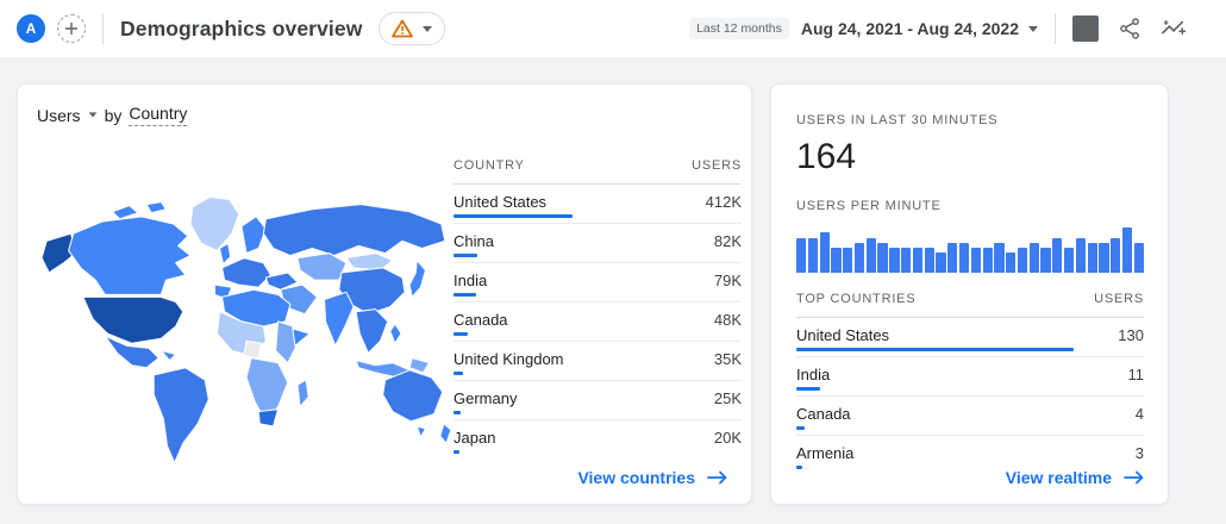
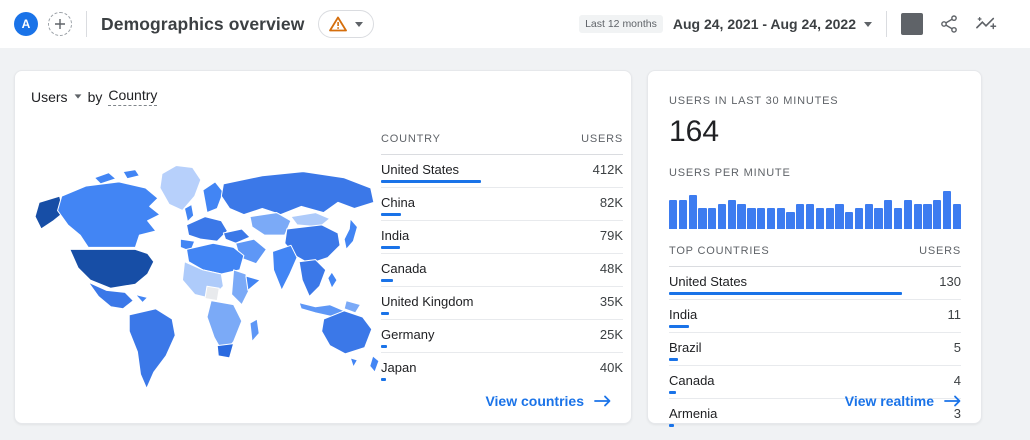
  A
  Demographics overview
  Last 12 months
  Aug 24, 2021 - Aug 24, 2022
  Users
  by
  Country
  COUNTRY
  USERS
  United States
  412K
  China
  82K
  India
  79K
  Canada
  48K
  United Kingdom
  35K
  Germany
  25K
  Japan
- 20K
+ 40K
  View countries
  USERS IN LAST 30 MINUTES
  164
  USERS PER MINUTE
  TOP COUNTRIES
  USERS
  United States
  130
  India
  11
+ Brazil
+ 5
  Canada
  4
  Armenia
  3
  View realtime
